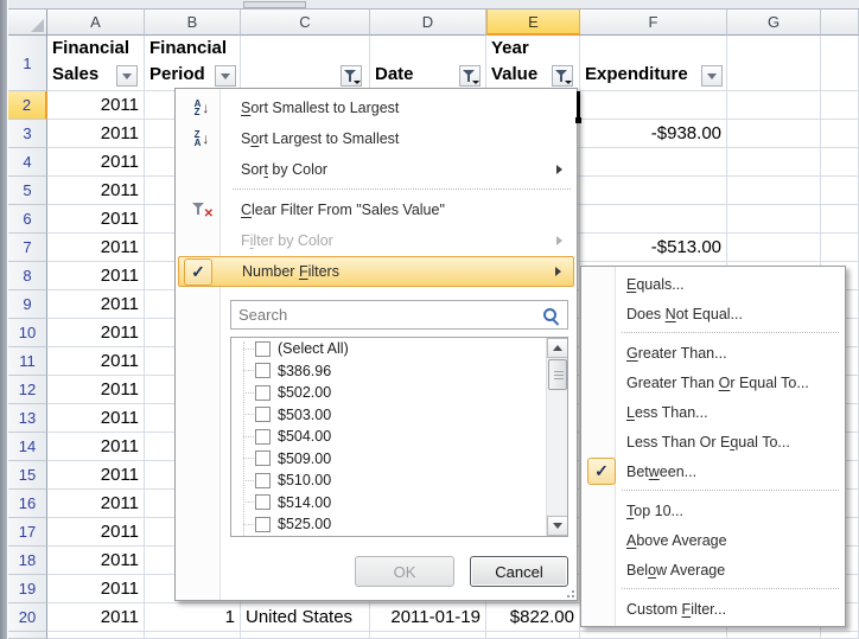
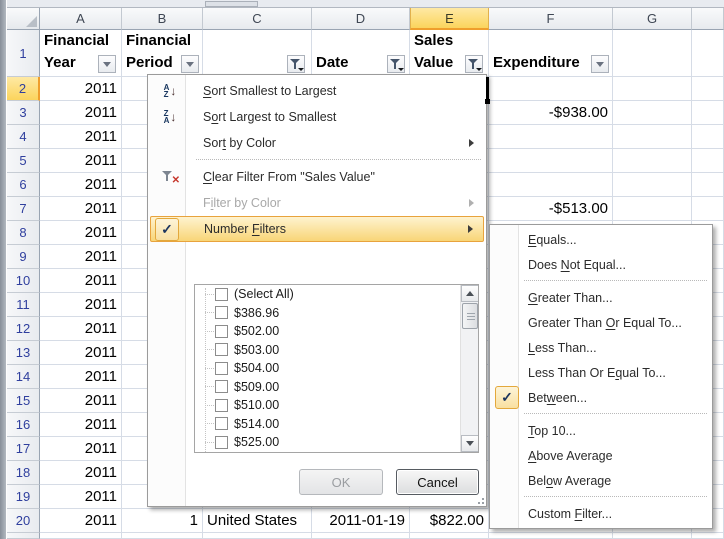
  A
  B
  C
  D
  E
  F
  G
  1
  2
  3
  4
  5
  6
  7
  8
  9
  10
  11
  12
  13
  14
  15
  16
  17
  18
  19
  20
  Financial
- Sales
+ Year
  Financial
  Period
  Date
- Year
+ Sales
  Value
  Expenditure
  2011
  2011
  -$938.00
  2011
  2011
  2011
  2011
  -$513.00
  2011
  2011
  2011
  2011
  2011
  2011
  2011
  2011
  2011
  2011
  2011
  2011
  2011
  1
  United States
  2011-01-19
  $822.00
  Sort Smallest to Largest
  A
  Z
  ↓
  Sort Largest to Smallest
  Z
  A
  ↓
  Sort by Color
  Clear Filter From "Sales Value"
  ✕
  Filter by Color
  Number Filters
  ✓
- Search
  (Select All)
  $386.96
  $502.00
  $503.00
  $504.00
  $509.00
  $510.00
  $514.00
  $525.00
  OK
  Cancel
  Equals...
  Does Not Equal...
  Greater Than...
  Greater Than Or Equal To...
  Less Than...
  Less Than Or Equal To...
  Between...
  ✓
  Top 10...
  Above Average
  Below Average
  Custom Filter...
